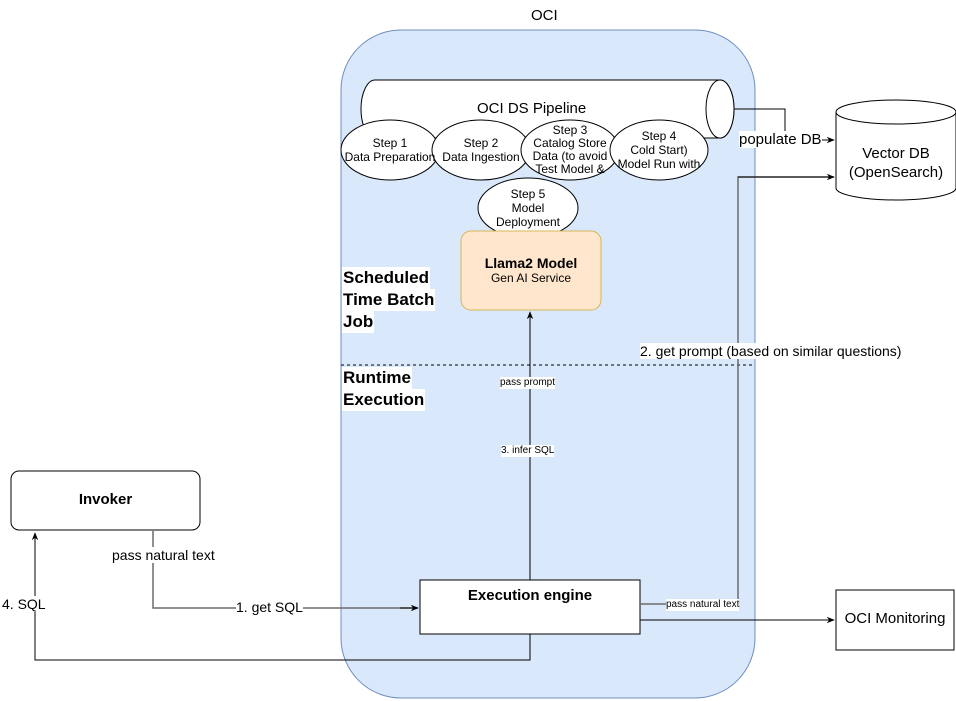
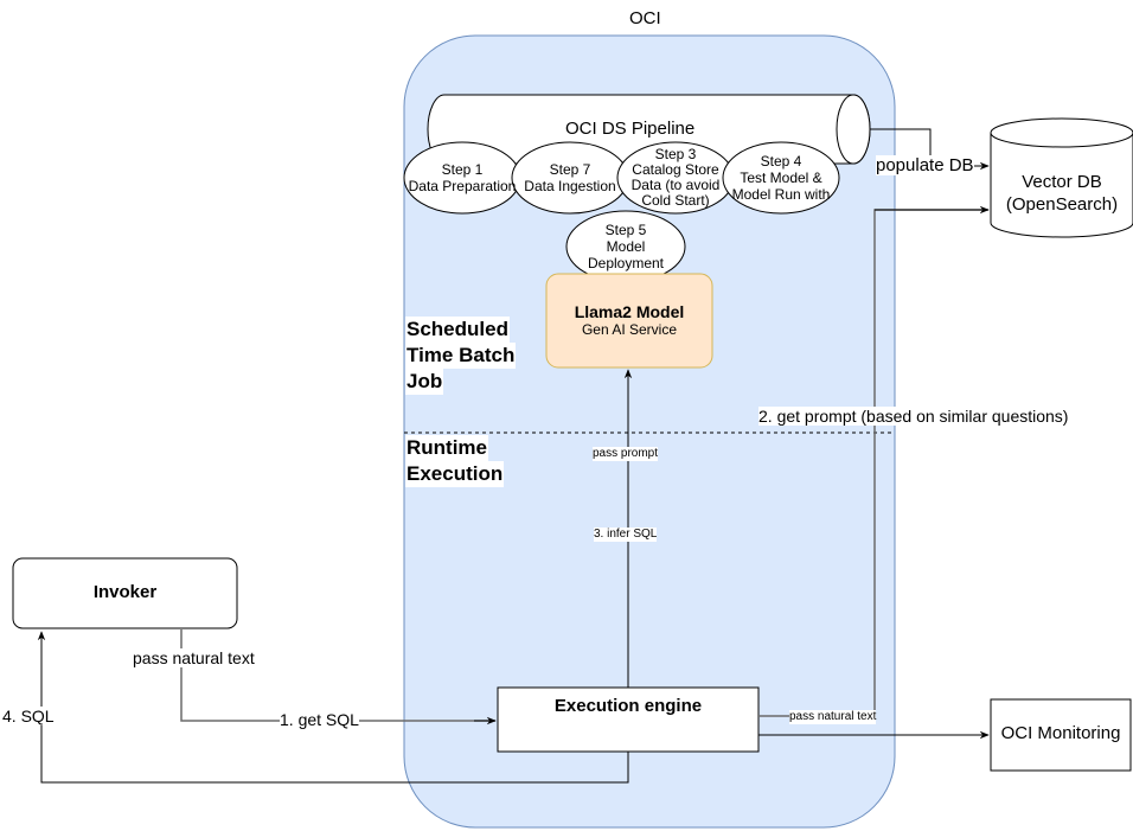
  OCI
  OCI DS Pipeline
  Step 1
  Data Preparation
- Step 2
+ Step 7
  Data Ingestion
  Step 3
  Catalog Store
  Data (to avoid
- Test Model &
+ Cold Start)
  Step 4
- Cold Start)
+ Test Model &
  Model Run with
  Step 5
  Model
  Deployment
  Llama2 Model
  Gen AI Service
  Scheduled
  Time Batch
  Job
  Runtime
  Execution
  Vector DB
  (OpenSearch)
  Invoker
  Execution engine
  OCI Monitoring
  populate DB
  2. get prompt (based on similar questions)
  pass prompt
  3. infer SQL
  pass natural text
  1. get SQL
  4. SQL
  pass natural text
